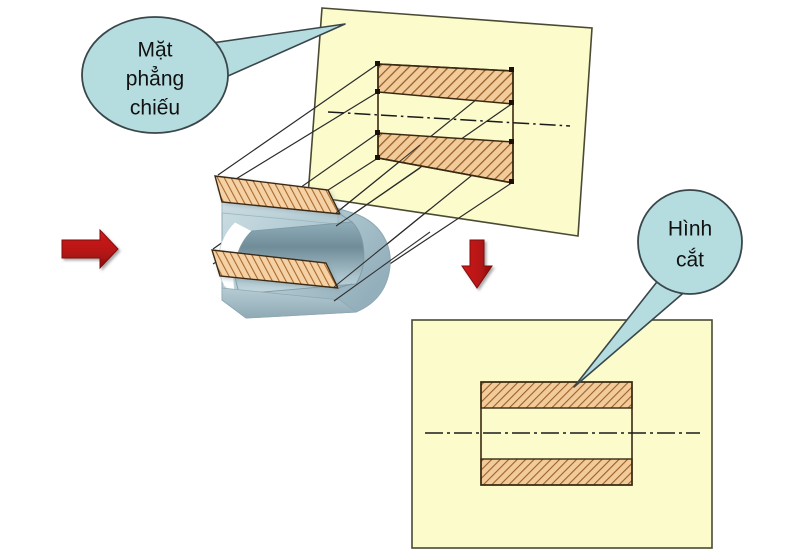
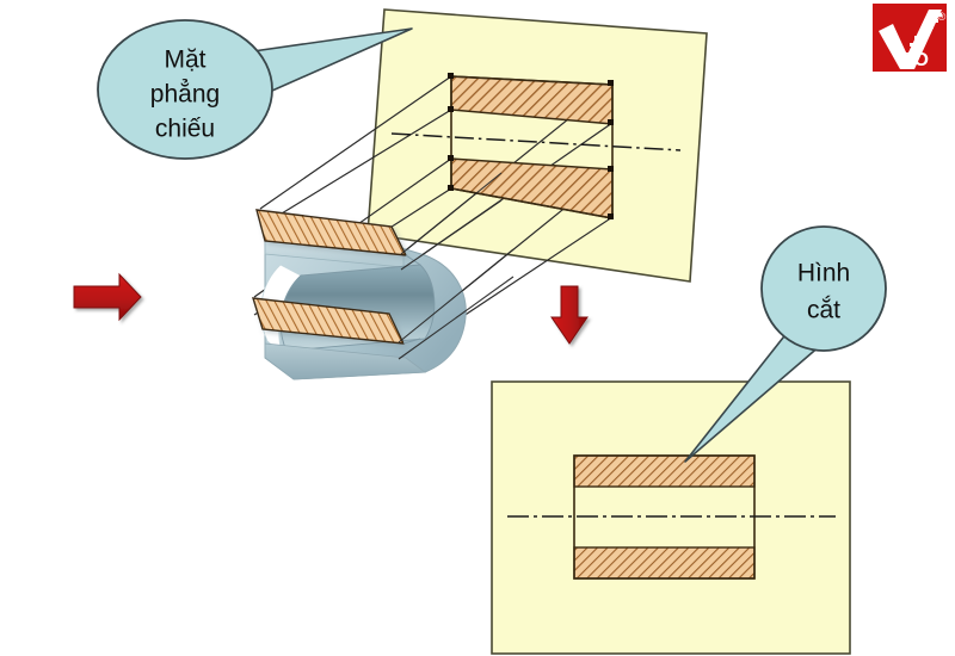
  Mặt
  phẳng
  chiếu
  Hình
  cắt
+ RO
+ ®
